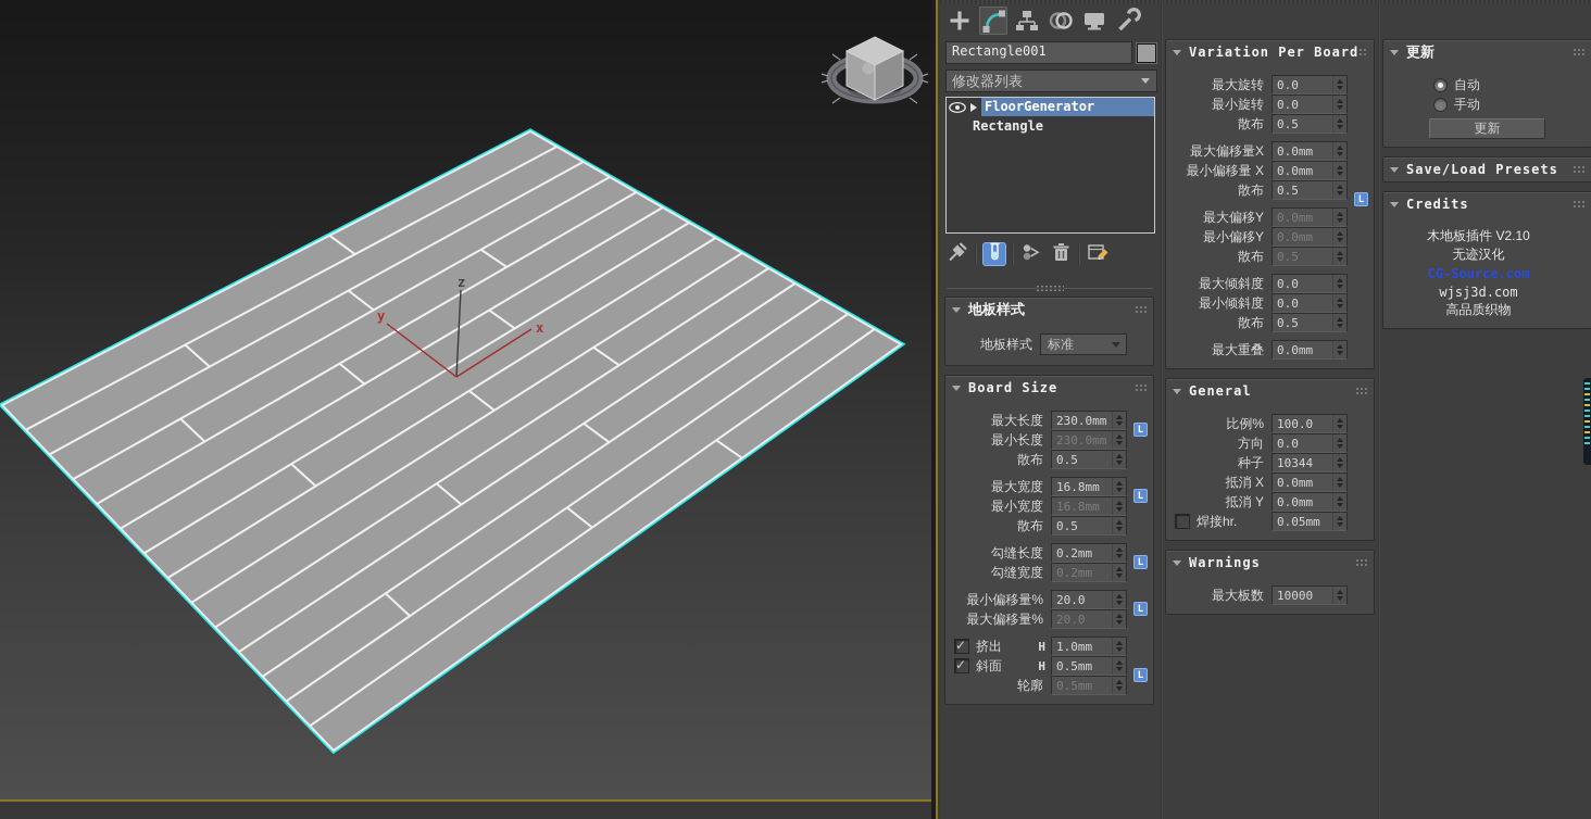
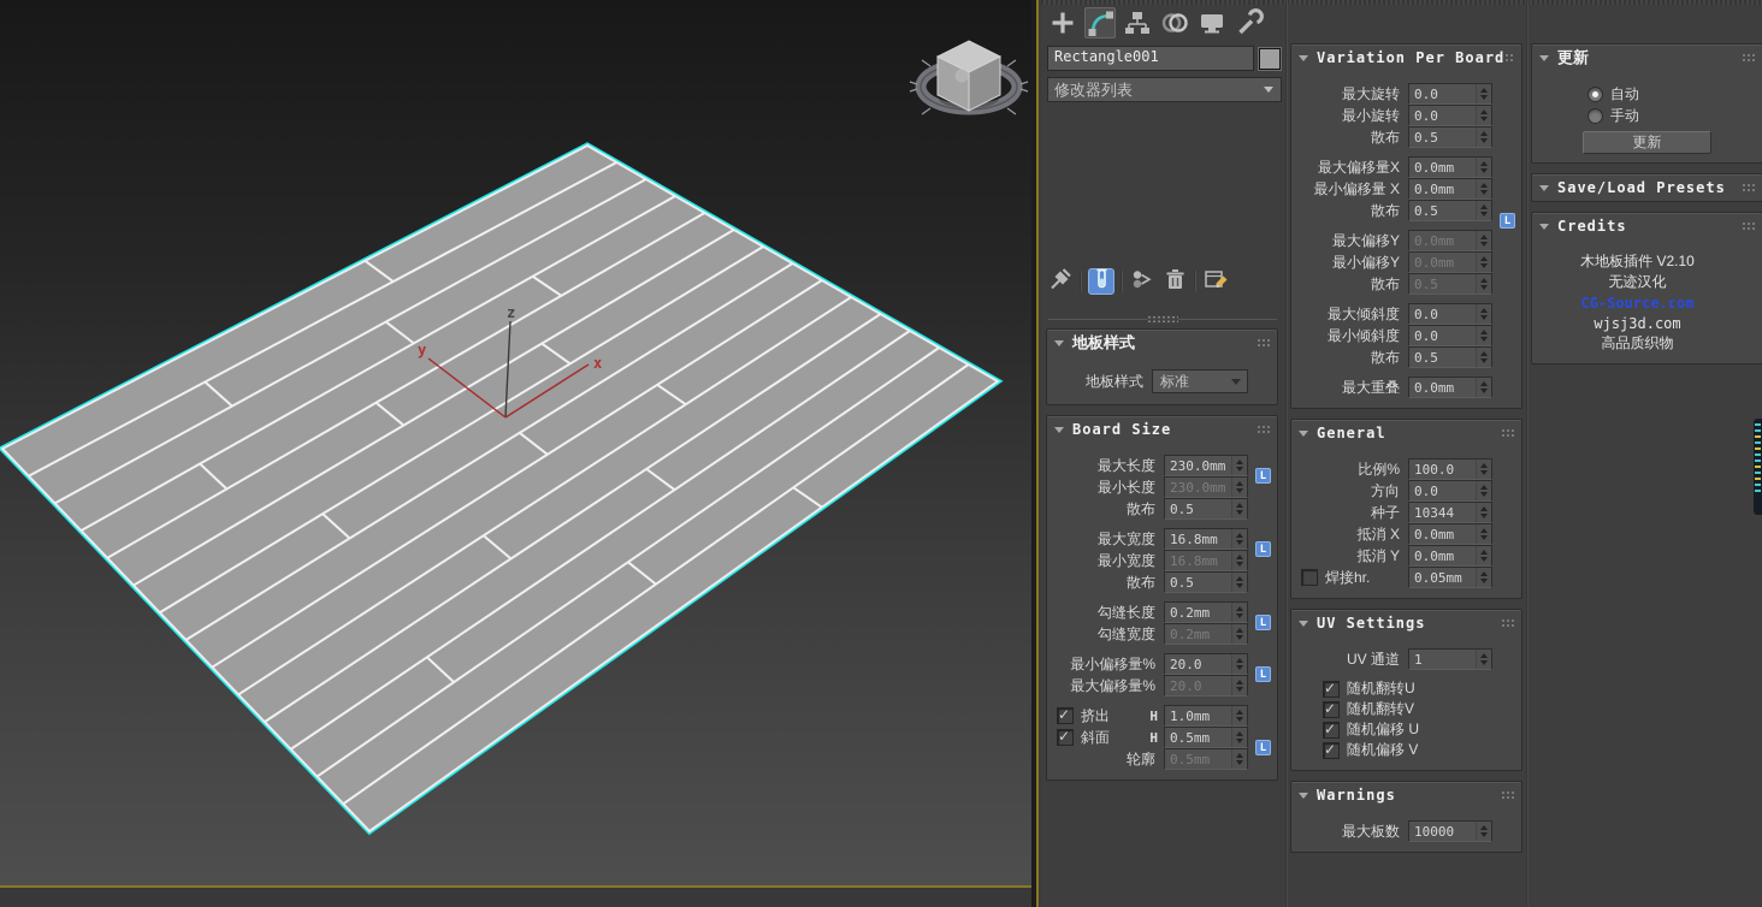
  x
  y
  z
  Rectangle001
  修改器列表
- FloorGenerator
- Rectangle
  地板样式
  地板样式
  标准
  Board Size
  最大长度
  230.0mm
  L
  最小长度
  230.0mm
  散布
  0.5
  最大宽度
  16.8mm
  L
  最小宽度
  16.8mm
  散布
  0.5
  勾缝长度
  0.2mm
  L
  勾缝宽度
  0.2mm
  最小偏移量%
  20.0
  L
  最大偏移量%
  20.0
  挤出
  H
  1.0mm
  斜面
  H
  0.5mm
  L
  轮廓
  0.5mm
  Variation Per Board
  最大旋转
  0.0
  最小旋转
  0.0
  散布
  0.5
  最大偏移量X
  0.0mm
  最小偏移量 X
  0.0mm
  散布
  0.5
  L
  最大偏移Y
  0.0mm
  最小偏移Y
  0.0mm
  散布
  0.5
  最大倾斜度
  0.0
  最小倾斜度
  0.0
  散布
  0.5
  最大重叠
  0.0mm
  General
  比例%
  100.0
  方向
  0.0
  种子
  10344
  抵消 X
  0.0mm
  抵消 Y
  0.0mm
  焊接hr.
  0.05mm
+ UV Settings
+ UV 通道
+ 1
+ 随机翻转U
+ 随机翻转V
+ 随机偏移 U
+ 随机偏移 V
  Warnings
  最大板数
  10000
  更新
  自动
  手动
  更新
  Save/Load Presets
  Credits
  木地板插件 V2.10
  无迹汉化
  CG-Source.com
  wjsj3d.com
  高品质织物
